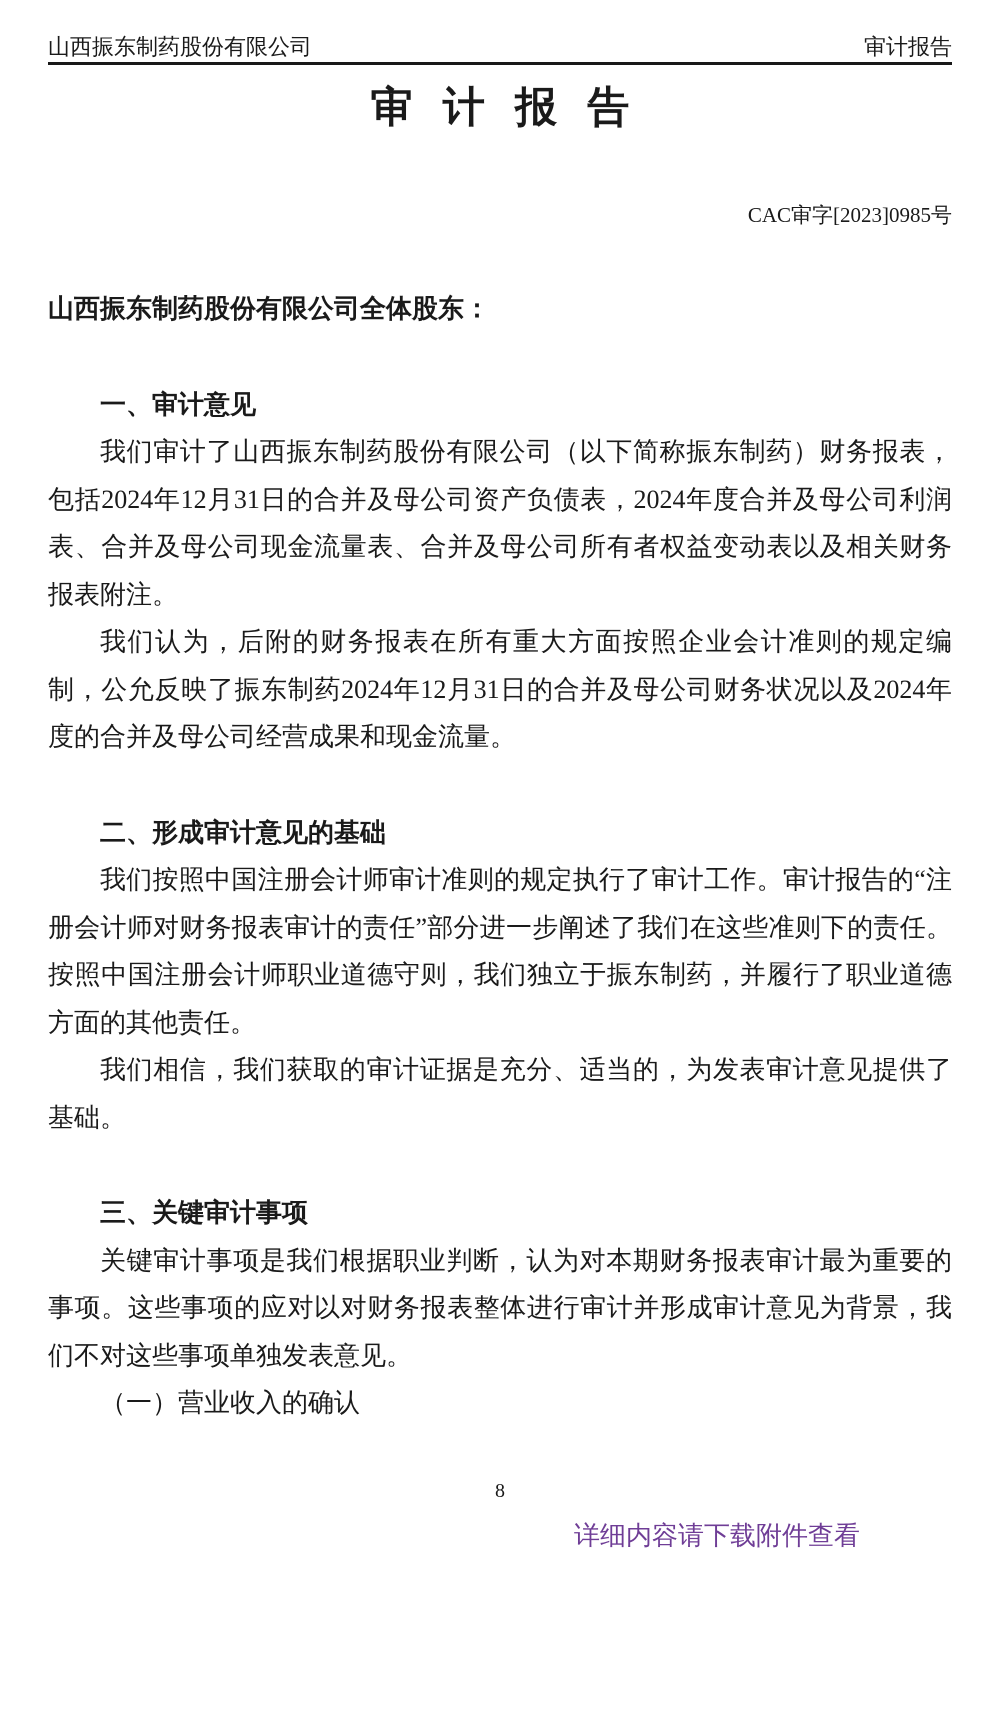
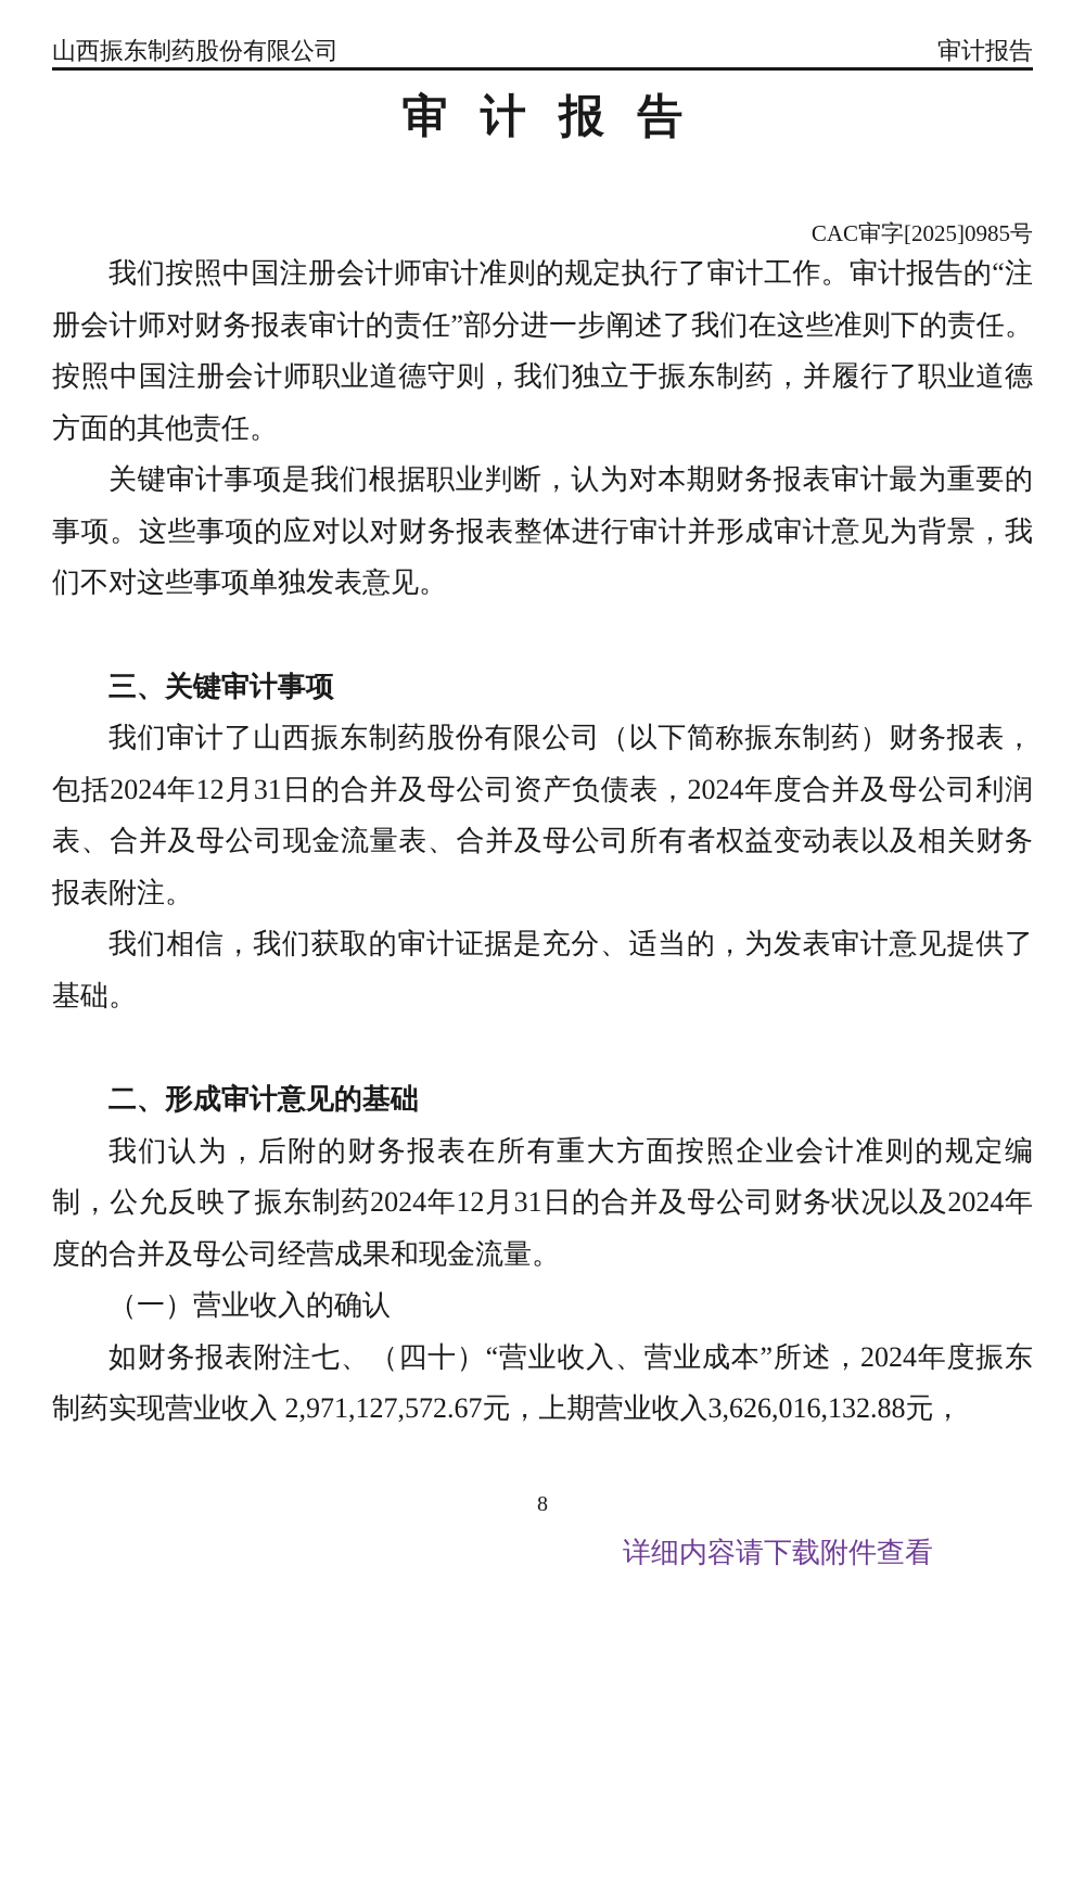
  山西振东制药股份有限公司
  审计报告
  审计报告
- CAC审字[2023]0985号
+ CAC审字[2025]0985号
- 山西振东制药股份有限公司全体股东：
- 一、审计意见
- 我们审计了山西振东制药股份有限公司（以下简称振东制药）财务报表，包括2024年12月31日的合并及母公司资产负债表，2024年度合并及母公司利润表、合并及母公司现金流量表、合并及母公司所有者权益变动表以及相关财务报表附注。
+ 我们按照中国注册会计师审计准则的规定执行了审计工作。审计报告的“注册会计师对财务报表审计的责任”部分进一步阐述了我们在这些准则下的责任。按照中国注册会计师职业道德守则，我们独立于振东制药，并履行了职业道德方面的其他责任。
- 我们认为，后附的财务报表在所有重大方面按照企业会计准则的规定编制，公允反映了振东制药2024年12月31日的合并及母公司财务状况以及2024年度的合并及母公司经营成果和现金流量。
+ 关键审计事项是我们根据职业判断，认为对本期财务报表审计最为重要的事项。这些事项的应对以对财务报表整体进行审计并形成审计意见为背景，我们不对这些事项单独发表意见。
- 二、形成审计意见的基础
+ 三、关键审计事项
- 我们按照中国注册会计师审计准则的规定执行了审计工作。审计报告的“注册会计师对财务报表审计的责任”部分进一步阐述了我们在这些准则下的责任。按照中国注册会计师职业道德守则，我们独立于振东制药，并履行了职业道德方面的其他责任。
+ 我们审计了山西振东制药股份有限公司（以下简称振东制药）财务报表，包括2024年12月31日的合并及母公司资产负债表，2024年度合并及母公司利润表、合并及母公司现金流量表、合并及母公司所有者权益变动表以及相关财务报表附注。
  我们相信，我们获取的审计证据是充分、适当的，为发表审计意见提供了基础。
- 三、关键审计事项
+ 二、形成审计意见的基础
- 关键审计事项是我们根据职业判断，认为对本期财务报表审计最为重要的事项。这些事项的应对以对财务报表整体进行审计并形成审计意见为背景，我们不对这些事项单独发表意见。
+ 我们认为，后附的财务报表在所有重大方面按照企业会计准则的规定编制，公允反映了振东制药2024年12月31日的合并及母公司财务状况以及2024年度的合并及母公司经营成果和现金流量。
  （一）营业收入的确认
+ 如财务报表附注七、（四十）“营业收入、营业成本”所述，2024年度振东制药实现营业收入 2,971,127,572.67元，上期营业收入3,626,016,132.88元，
  8
  详细内容请下载附件查看
